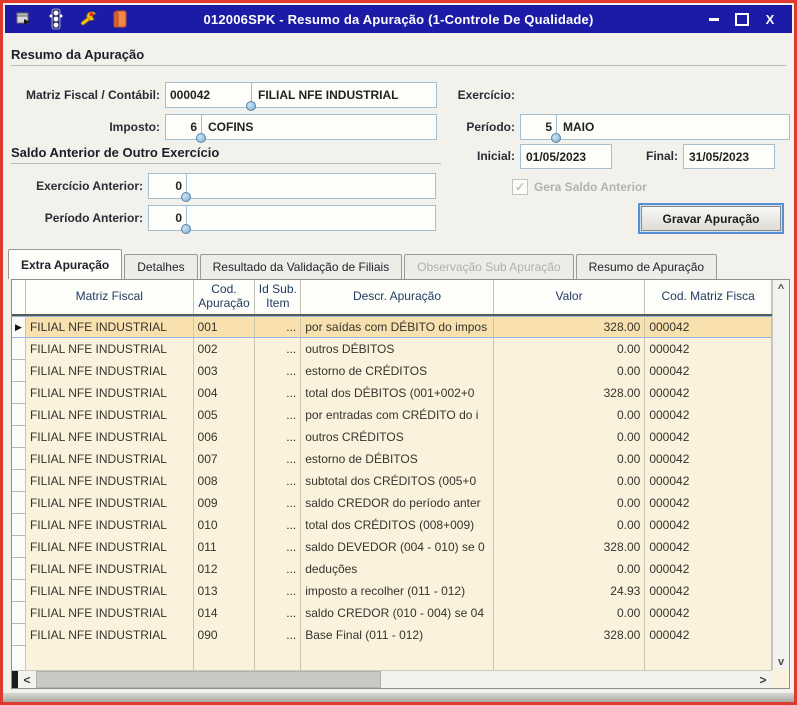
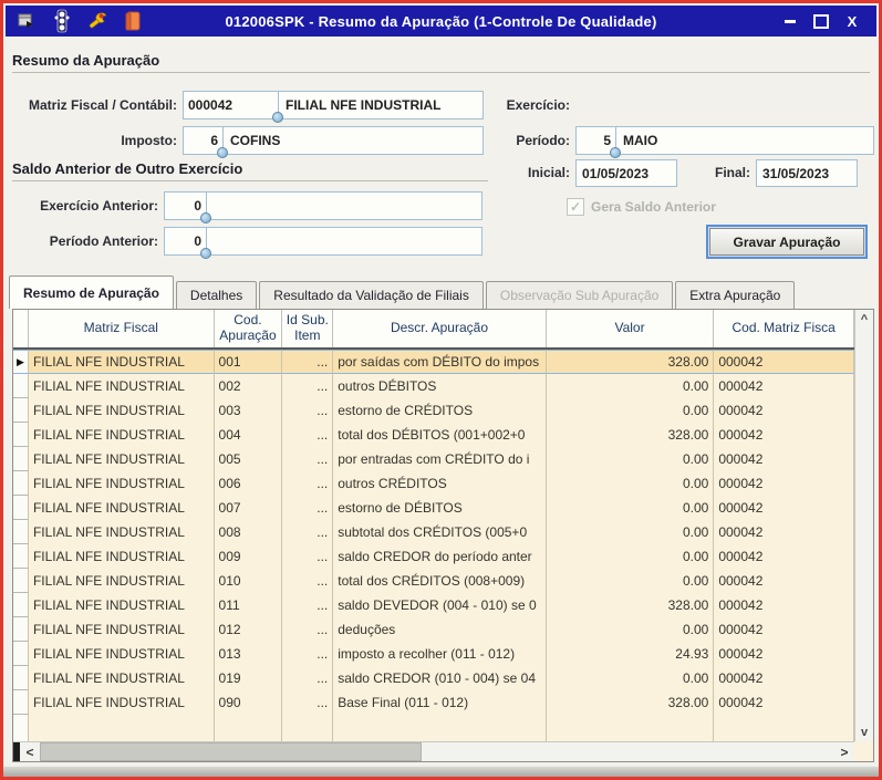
  012006SPK - Resumo da Apuração (1-Controle De Qualidade)
  X
  Resumo da Apuração
  Matriz Fiscal / Contábil:
  000042
  FILIAL NFE INDUSTRIAL
  Exercício:
  Imposto:
  6
  COFINS
  Período:
  5
  MAIO
  Saldo Anterior de Outro Exercício
  Inicial:
  01/05/2023
  Final:
  31/05/2023
  Exercício Anterior:
  0
  ✓
  Gera Saldo Anterior
  Período Anterior:
  0
  Gravar Apuração
- Extra Apuração
+ Resumo de Apuração
  Detalhes
  Resultado da Validação de Filiais
  Observação Sub Apuração
- Resumo de Apuração
+ Extra Apuração
  Matriz Fiscal
  Cod.
  Apuração
  Id Sub.
  Item
  Descr. Apuração
  Valor
  Cod. Matriz Fisca
  ▶
  FILIAL NFE INDUSTRIAL
  001
  ...
  por saídas com DÉBITO do impos
  328.00
  000042
  FILIAL NFE INDUSTRIAL
  002
  ...
  outros DÉBITOS
  0.00
  000042
  FILIAL NFE INDUSTRIAL
  003
  ...
  estorno de CRÉDITOS
  0.00
  000042
  FILIAL NFE INDUSTRIAL
  004
  ...
  total dos DÉBITOS (001+002+0
  328.00
  000042
  FILIAL NFE INDUSTRIAL
  005
  ...
  por entradas com CRÉDITO do i
  0.00
  000042
  FILIAL NFE INDUSTRIAL
  006
  ...
  outros CRÉDITOS
  0.00
  000042
  FILIAL NFE INDUSTRIAL
  007
  ...
  estorno de DÉBITOS
  0.00
  000042
  FILIAL NFE INDUSTRIAL
  008
  ...
  subtotal dos CRÉDITOS (005+0
  0.00
  000042
  FILIAL NFE INDUSTRIAL
  009
  ...
  saldo CREDOR do período anter
  0.00
  000042
  FILIAL NFE INDUSTRIAL
  010
  ...
  total dos CRÉDITOS (008+009)
  0.00
  000042
  FILIAL NFE INDUSTRIAL
  011
  ...
  saldo DEVEDOR (004 - 010) se 0
  328.00
  000042
  FILIAL NFE INDUSTRIAL
  012
  ...
  deduções
  0.00
  000042
  FILIAL NFE INDUSTRIAL
  013
  ...
  imposto a recolher (011 - 012)
  24.93
  000042
  FILIAL NFE INDUSTRIAL
- 014
+ 019
  ...
  saldo CREDOR (010 - 004) se 04
  0.00
  000042
  FILIAL NFE INDUSTRIAL
  090
  ...
  Base Final (011 - 012)
  328.00
  000042
  ^
  v
  <
  >
